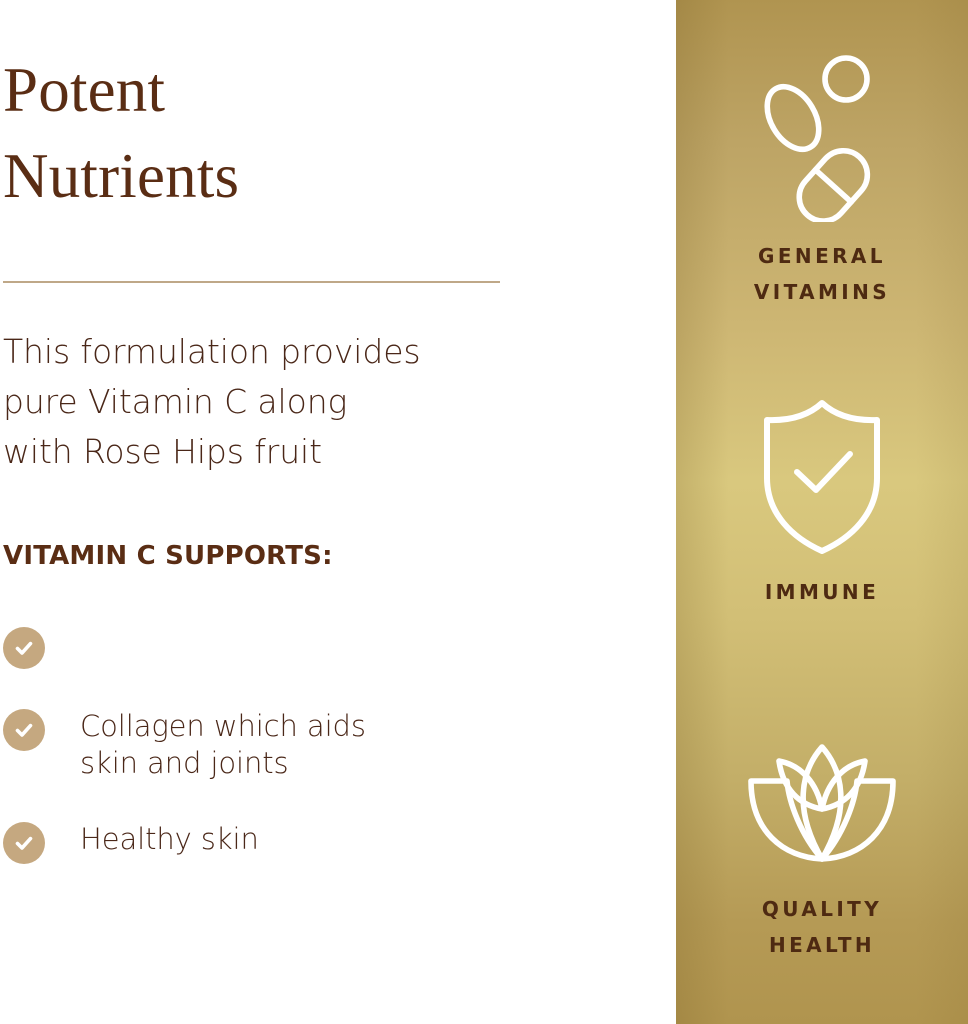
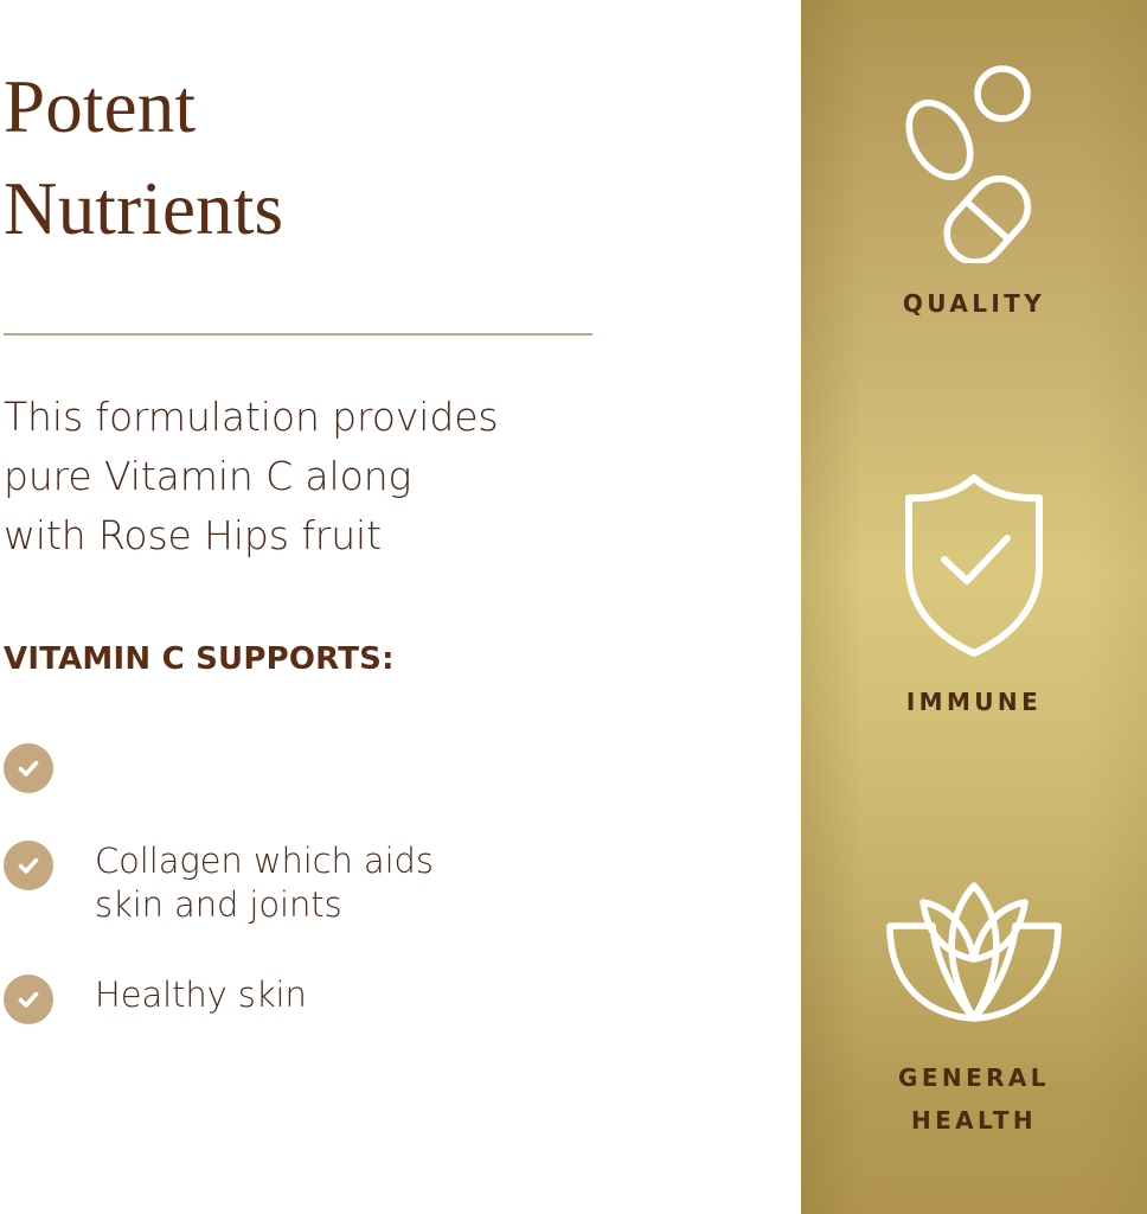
  Potent
  Nutrients
  This formulation provides
  pure Vitamin C along
  with Rose Hips fruit
  VITAMIN C SUPPORTS:
  Collagen which aids
  skin and joints
  Healthy skin
- GENERAL
+ QUALITY
- VITAMINS
  IMMUNE
- QUALITY
+ GENERAL
  HEALTH
